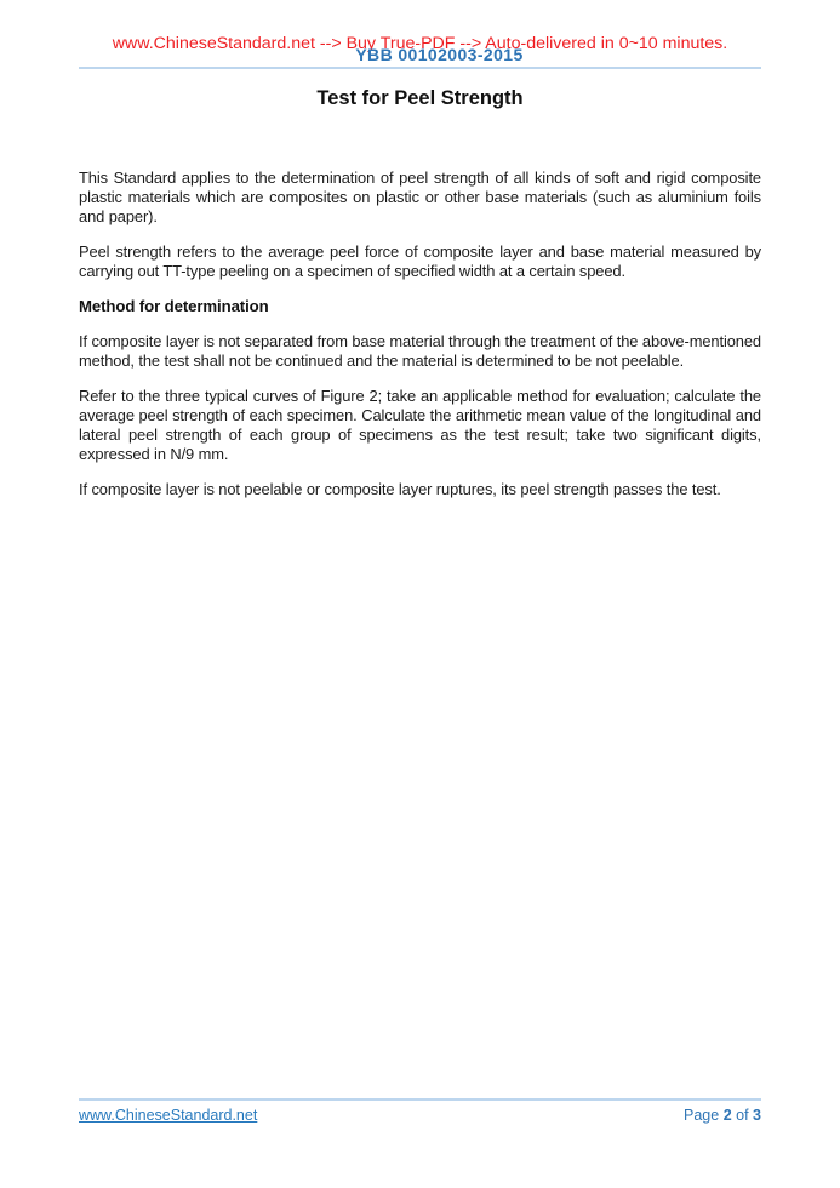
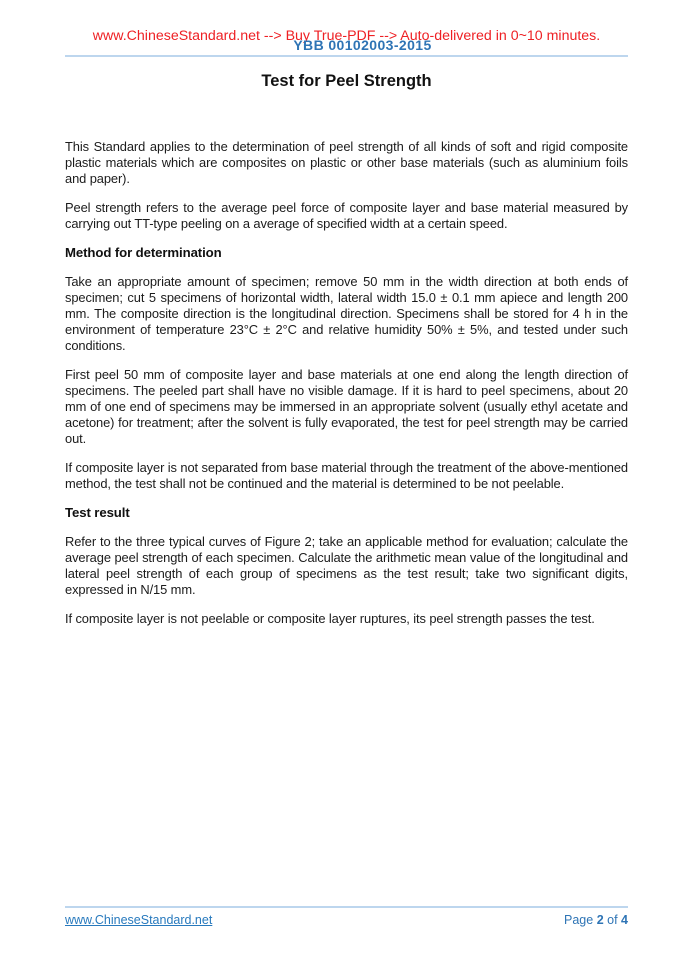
  www.ChineseStandard.net --> Buy True-PDF --> Auto-delivered in 0~10 minutes.
  YBB 00102003-2015
  Test for Peel Strength
  This Standard applies to the determination of peel strength of all kinds of soft and rigid composite plastic materials which are composites on plastic or other base materials (such as aluminium foils and paper).
- Peel strength refers to the average peel force of composite layer and base material measured by carrying out TT-type peeling on a specimen of specified width at a certain speed.
+ Peel strength refers to the average peel force of composite layer and base material measured by carrying out TT-type peeling on a average of specified width at a certain speed.
  Method for determination
+ Take an appropriate amount of specimen; remove 50 mm in the width direction at both ends of specimen; cut 5 specimens of horizontal width, lateral width 15.0 ± 0.1 mm apiece and length 200 mm. The composite direction is the longitudinal direction. Specimens shall be stored for 4 h in the environment of temperature 23°C ± 2°C and relative humidity 50% ± 5%, and tested under such conditions.
+ First peel 50 mm of composite layer and base materials at one end along the length direction of specimens. The peeled part shall have no visible damage. If it is hard to peel specimens, about 20 mm of one end of specimens may be immersed in an appropriate solvent (usually ethyl acetate and acetone) for treatment; after the solvent is fully evaporated, the test for peel strength may be carried out.
  If composite layer is not separated from base material through the treatment of the above-mentioned method, the test shall not be continued and the material is determined to be not peelable.
+ Test result
- Refer to the three typical curves of Figure 2; take an applicable method for evaluation; calculate the average peel strength of each specimen. Calculate the arithmetic mean value of the longitudinal and lateral peel strength of each group of specimens as the test result; take two significant digits, expressed in N/9 mm.
+ Refer to the three typical curves of Figure 2; take an applicable method for evaluation; calculate the average peel strength of each specimen. Calculate the arithmetic mean value of the longitudinal and lateral peel strength of each group of specimens as the test result; take two significant digits, expressed in N/15 mm.
  If composite layer is not peelable or composite layer ruptures, its peel strength passes the test.
  www.ChineseStandard.net
- Page 2 of 3
+ Page 2 of 4
